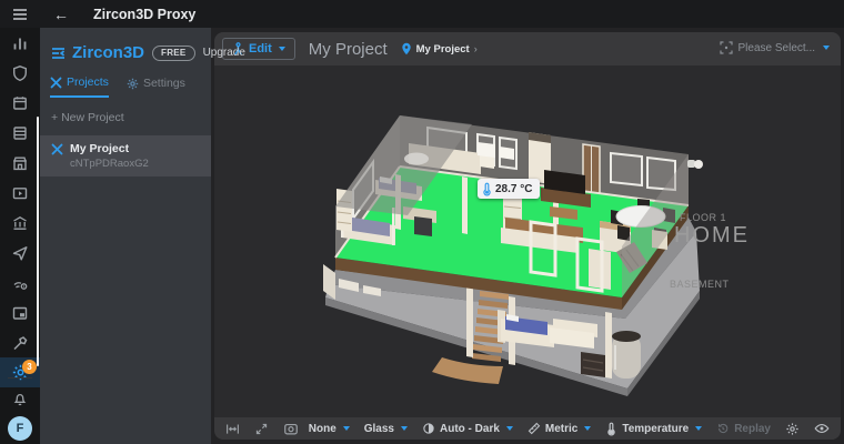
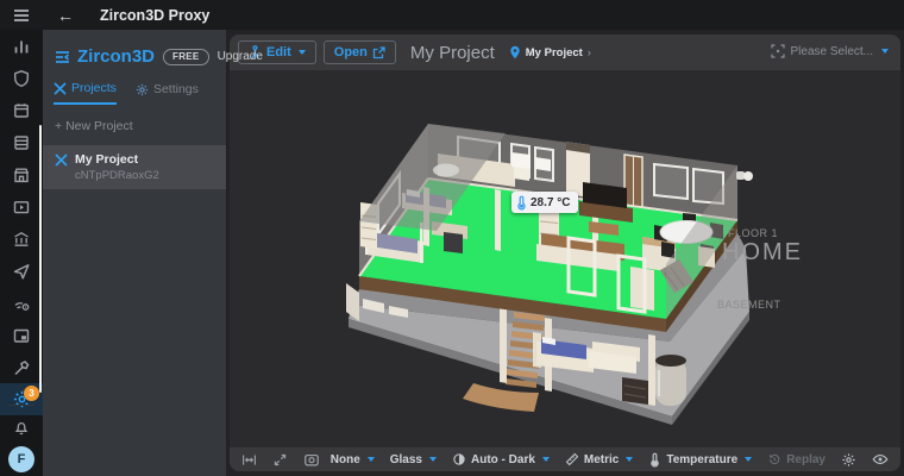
  ←
  Zircon3D Proxy
  3
  F
  Zircon3D
  FREE
  Upgrade
  Projects
  Settings
  + New Project
  My Project
  cNTpPDRaoxG2
  Edit
+ Open
  My Project
  My Project
  ›
  Please Select...
  28.7 °C
  FLOOR 1
  HOME
  BASEMENT
  None
  Glass
  Auto - Dark
  Metric
  Temperature
  Replay
